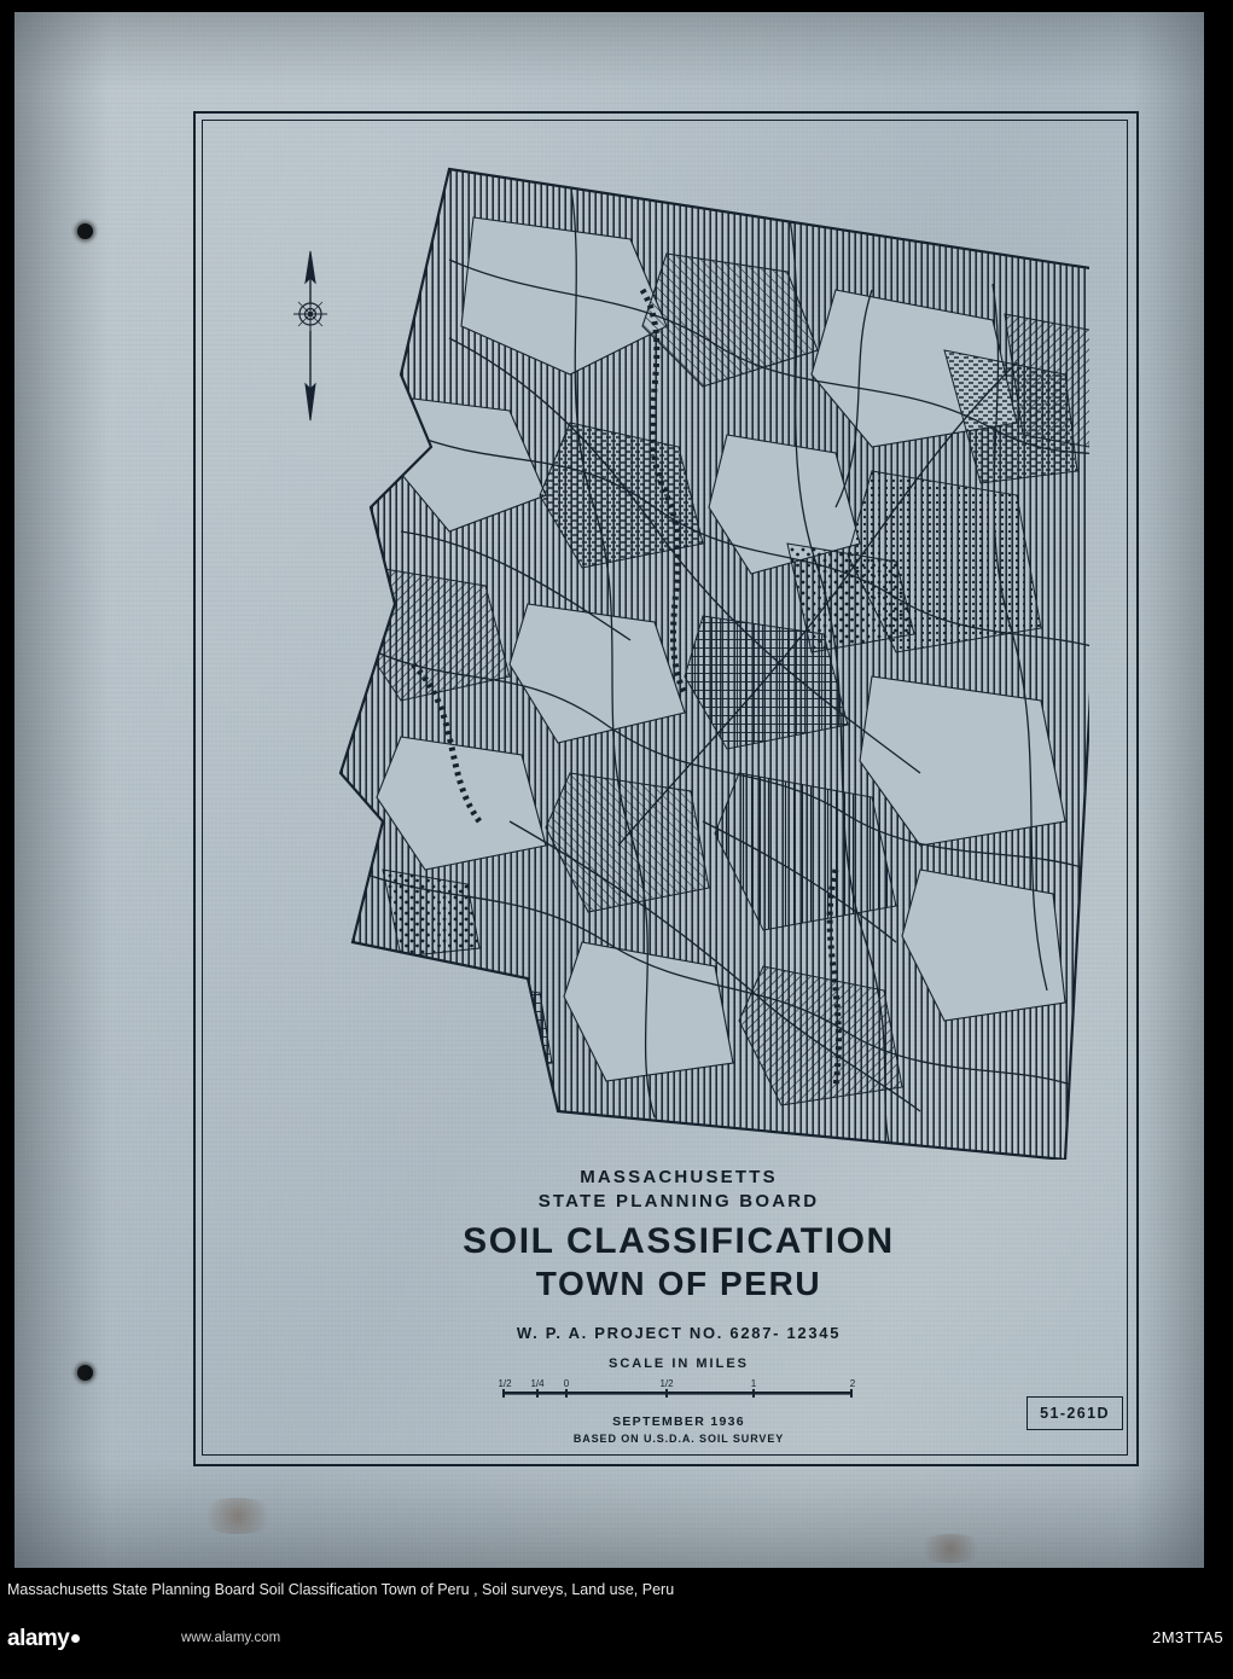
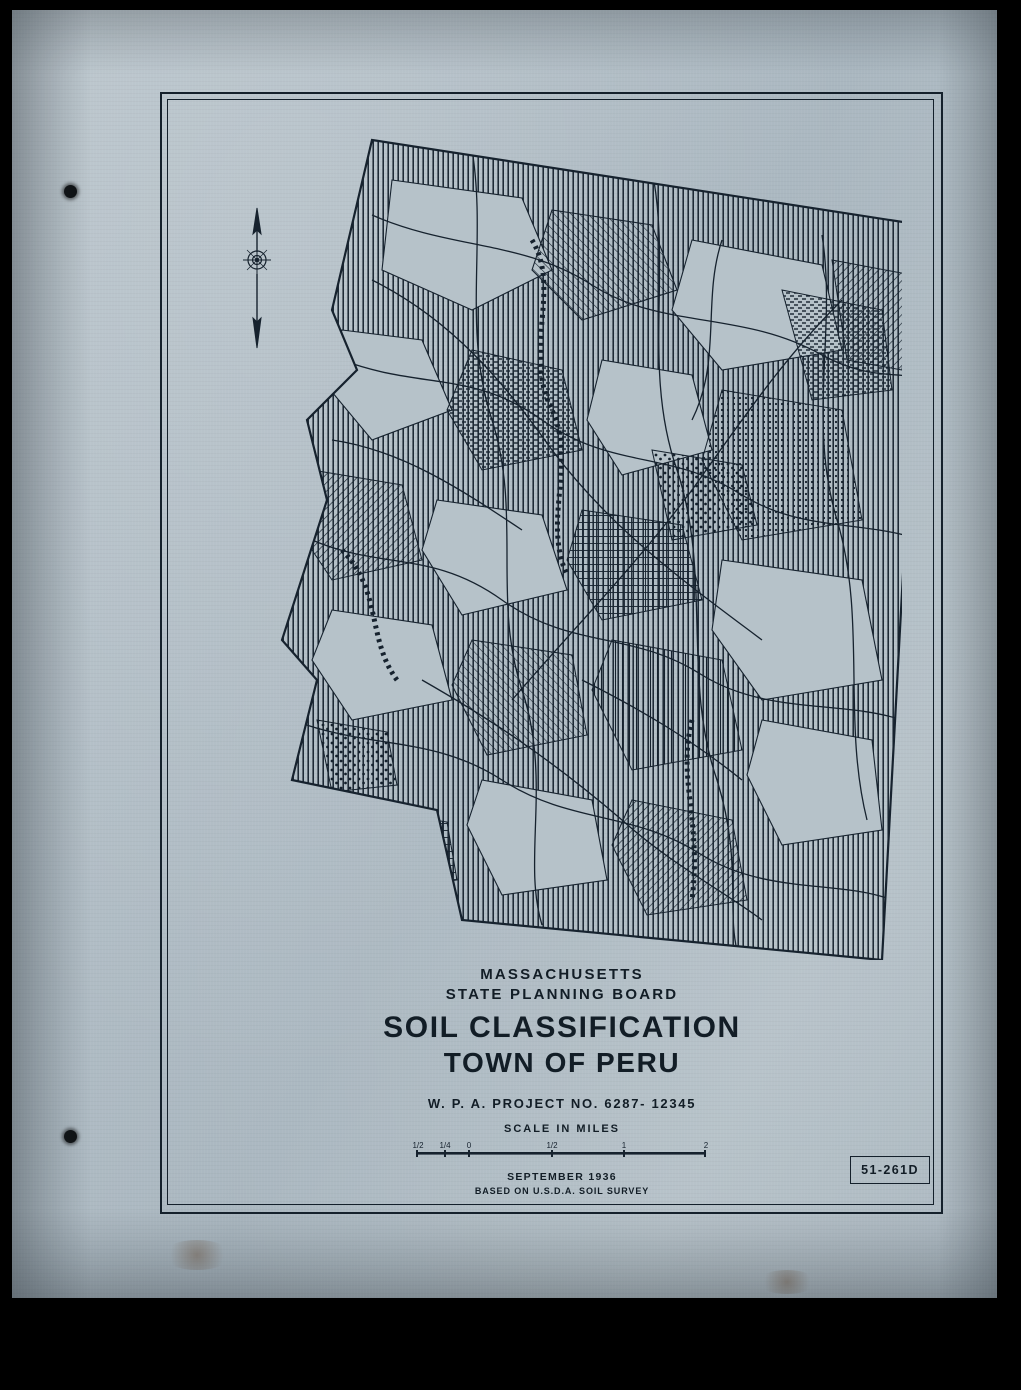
- Massachusetts State Planning Board Soil Classification Town of Peru , Soil surveys, Land use, Peru
- alamy
- www.alamy.com
- 2M3TTA5
